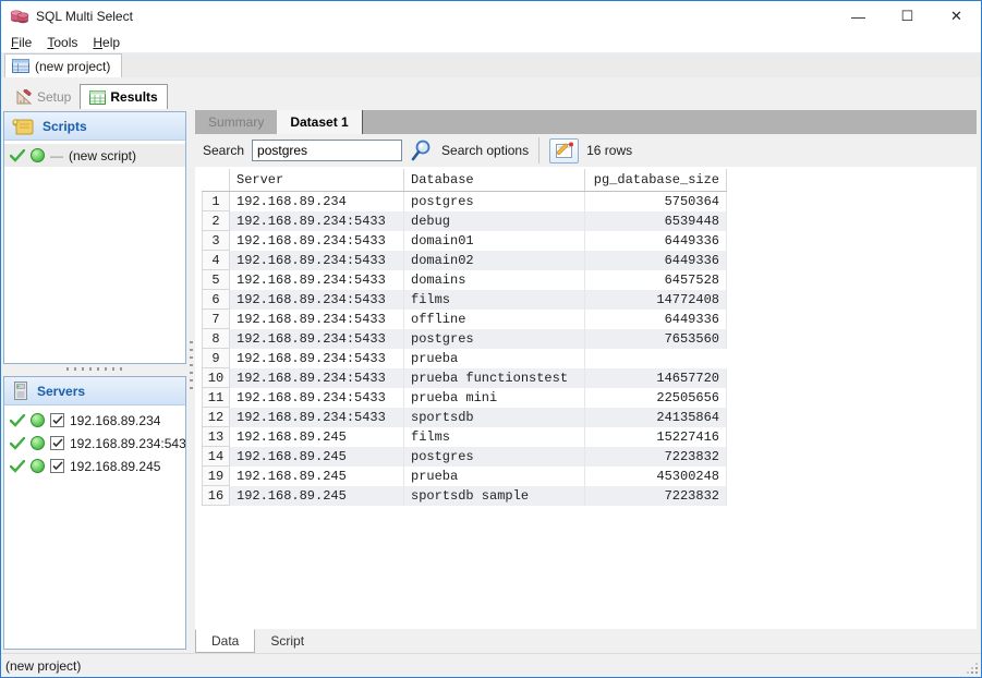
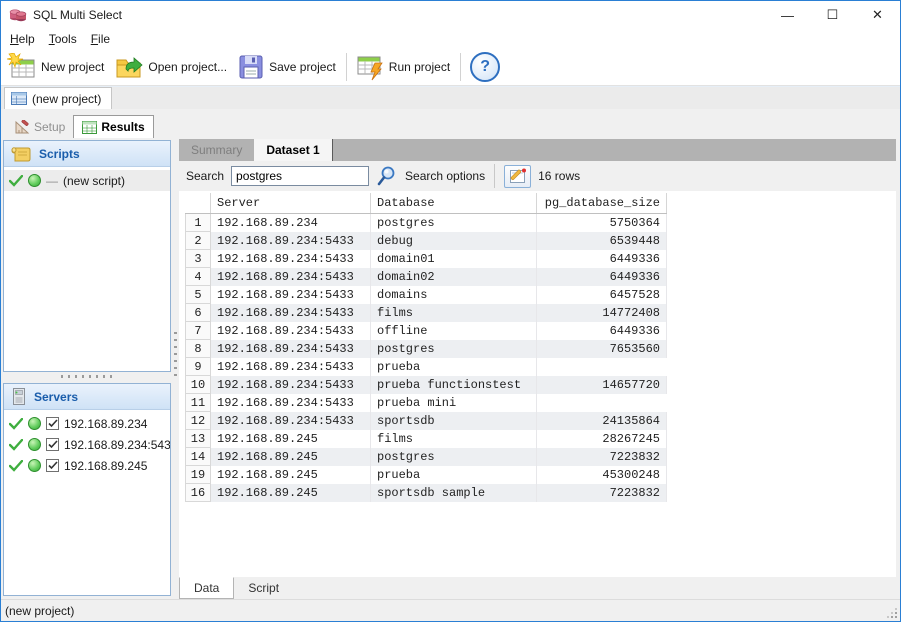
  SQL Multi Select
  —
  ☐
  ✕
- File
+ Help
  Tools
- Help
+ File
+ New project
+ Open project...
+ Save project
+ Run project
+ ?
  (new project)
  Setup
  Results
  Scripts
  —
  (new script)
  Servers
  192.168.89.234
  192.168.89.234:543
  192.168.89.245
  Summary
  Dataset 1
  Search
  postgres
  Search options
  16 rows
  Server
  Database
  pg_database_size
  1
  192.168.89.234
  postgres
  5750364
  2
  192.168.89.234:5433
  debug
  6539448
  3
  192.168.89.234:5433
  domain01
  6449336
  4
  192.168.89.234:5433
  domain02
  6449336
  5
  192.168.89.234:5433
  domains
  6457528
  6
  192.168.89.234:5433
  films
  14772408
  7
  192.168.89.234:5433
  offline
  6449336
  8
  192.168.89.234:5433
  postgres
  7653560
  9
  192.168.89.234:5433
  prueba
  10
  192.168.89.234:5433
  prueba functionstest
  14657720
  11
  192.168.89.234:5433
  prueba mini
- 22505656
  12
  192.168.89.234:5433
  sportsdb
  24135864
  13
  192.168.89.245
  films
- 15227416
+ 28267245
  14
  192.168.89.245
  postgres
  7223832
  19
  192.168.89.245
  prueba
  45300248
  16
  192.168.89.245
  sportsdb sample
  7223832
  Data
  Script
  (new project)
